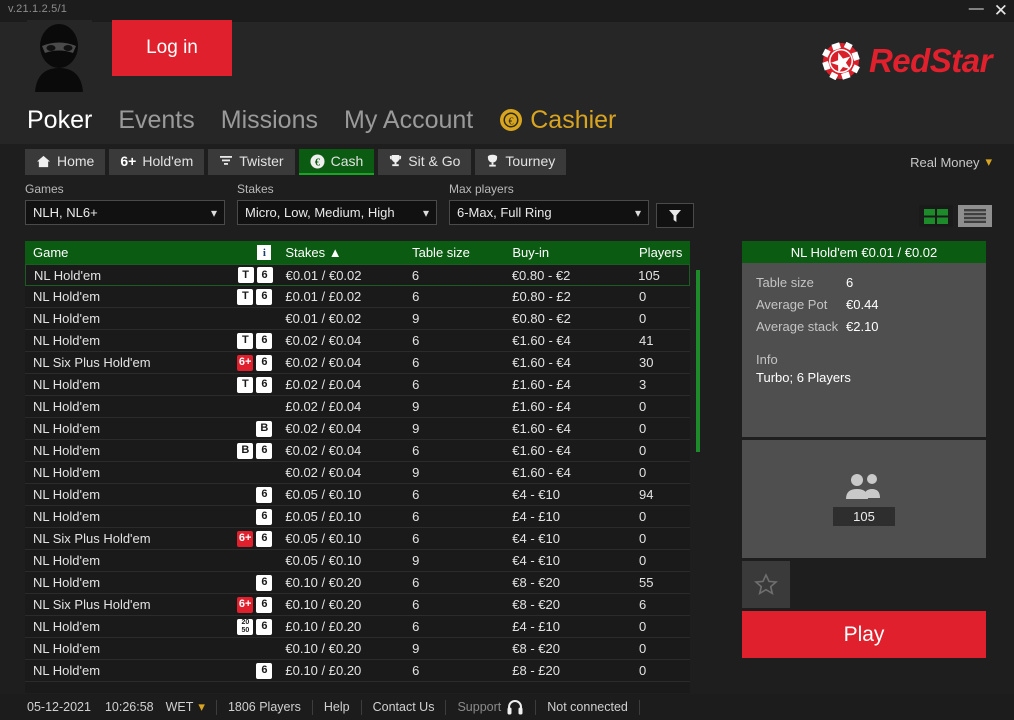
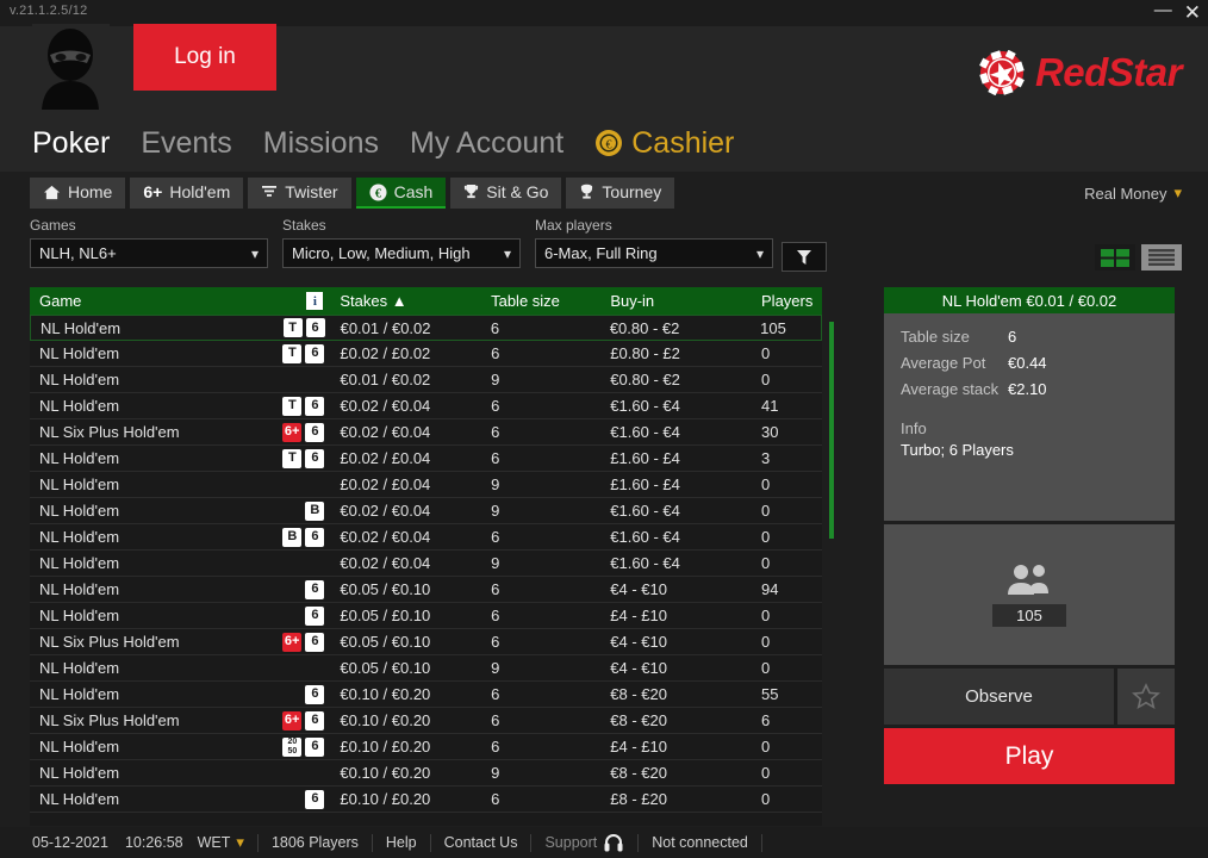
- v.21.1.2.5/1
+ v.21.1.2.5/12
  —
  ✕
  Log in
  RedStar
  Poker
  Events
  Missions
  My Account
  €
  Cashier
  Home
  6+
  Hold'em
  Twister
  €
  Cash
  Sit & Go
  Tourney
  Real Money
  ▾
  Games
  NLH, NL6+
  ▾
  Stakes
  Micro, Low, Medium, High
  ▾
  Max players
  6-Max, Full Ring
  ▾
  Game
  i
  Stakes ▲
  Table size
  Buy-in
  Players
  NL Hold'em
  T
  6
  €0.01 / €0.02
  6
  €0.80 - €2
  105
  NL Hold'em
  T
  6
- £0.01 / £0.02
+ £0.02 / £0.02
  6
  £0.80 - £2
  0
  NL Hold'em
  €0.01 / €0.02
  9
  €0.80 - €2
  0
  NL Hold'em
  T
  6
  €0.02 / €0.04
  6
  €1.60 - €4
  41
  NL Six Plus Hold'em
  6+
  6
  €0.02 / €0.04
  6
  €1.60 - €4
  30
  NL Hold'em
  T
  6
  £0.02 / £0.04
  6
  £1.60 - £4
  3
  NL Hold'em
  £0.02 / £0.04
  9
  £1.60 - £4
  0
  NL Hold'em
  B
  €0.02 / €0.04
  9
  €1.60 - €4
  0
  NL Hold'em
  B
  6
  €0.02 / €0.04
  6
  €1.60 - €4
  0
  NL Hold'em
  €0.02 / €0.04
  9
  €1.60 - €4
  0
  NL Hold'em
  6
  €0.05 / €0.10
  6
  €4 - €10
  94
  NL Hold'em
  6
  £0.05 / £0.10
  6
  £4 - £10
  0
  NL Six Plus Hold'em
  6+
  6
  €0.05 / €0.10
  6
  €4 - €10
  0
  NL Hold'em
  €0.05 / €0.10
  9
  €4 - €10
  0
  NL Hold'em
  6
  €0.10 / €0.20
  6
  €8 - €20
  55
  NL Six Plus Hold'em
  6+
  6
  €0.10 / €0.20
  6
  €8 - €20
  6
  NL Hold'em
  6
  £0.10 / £0.20
  6
  £4 - £10
  0
  NL Hold'em
  €0.10 / €0.20
  9
  €8 - €20
  0
  NL Hold'em
  6
  £0.10 / £0.20
  6
  £8 - £20
  0
  NL Hold'em €0.01 / €0.02
  Table size
  6
  Average Pot
  €0.44
  Average stack
  €2.10
  Info
  Turbo; 6 Players
  105
+ Observe
  Play
  05-12-2021
  10:26:58
  WET
  ▾
  1806 Players
  Help
  Contact Us
  Support
  Not connected
